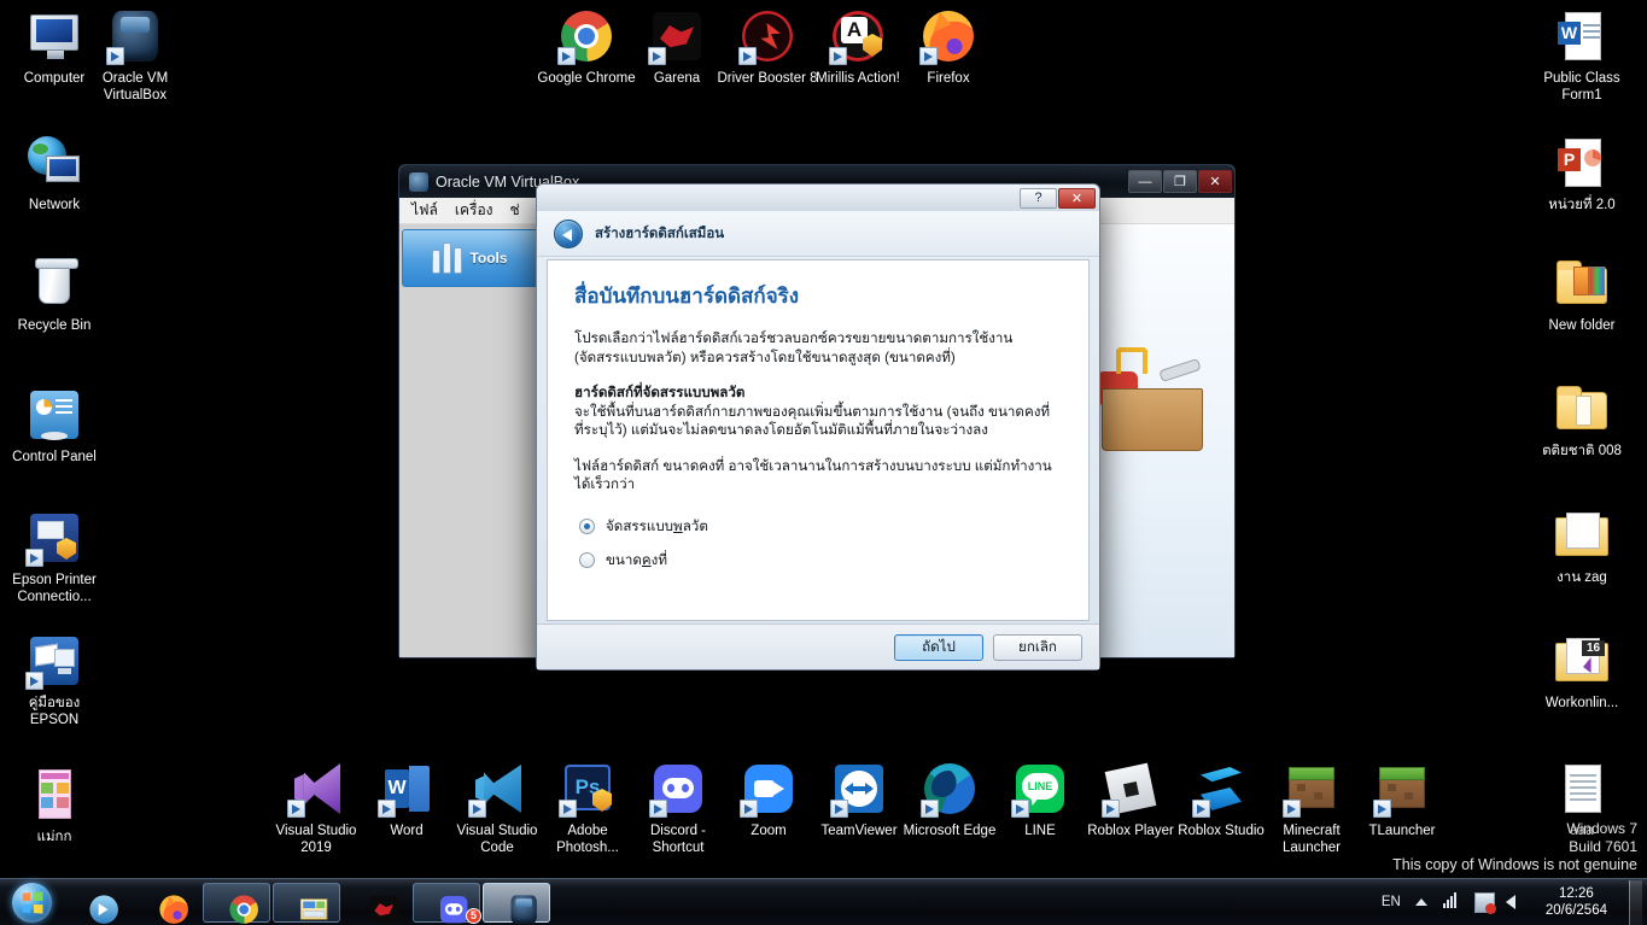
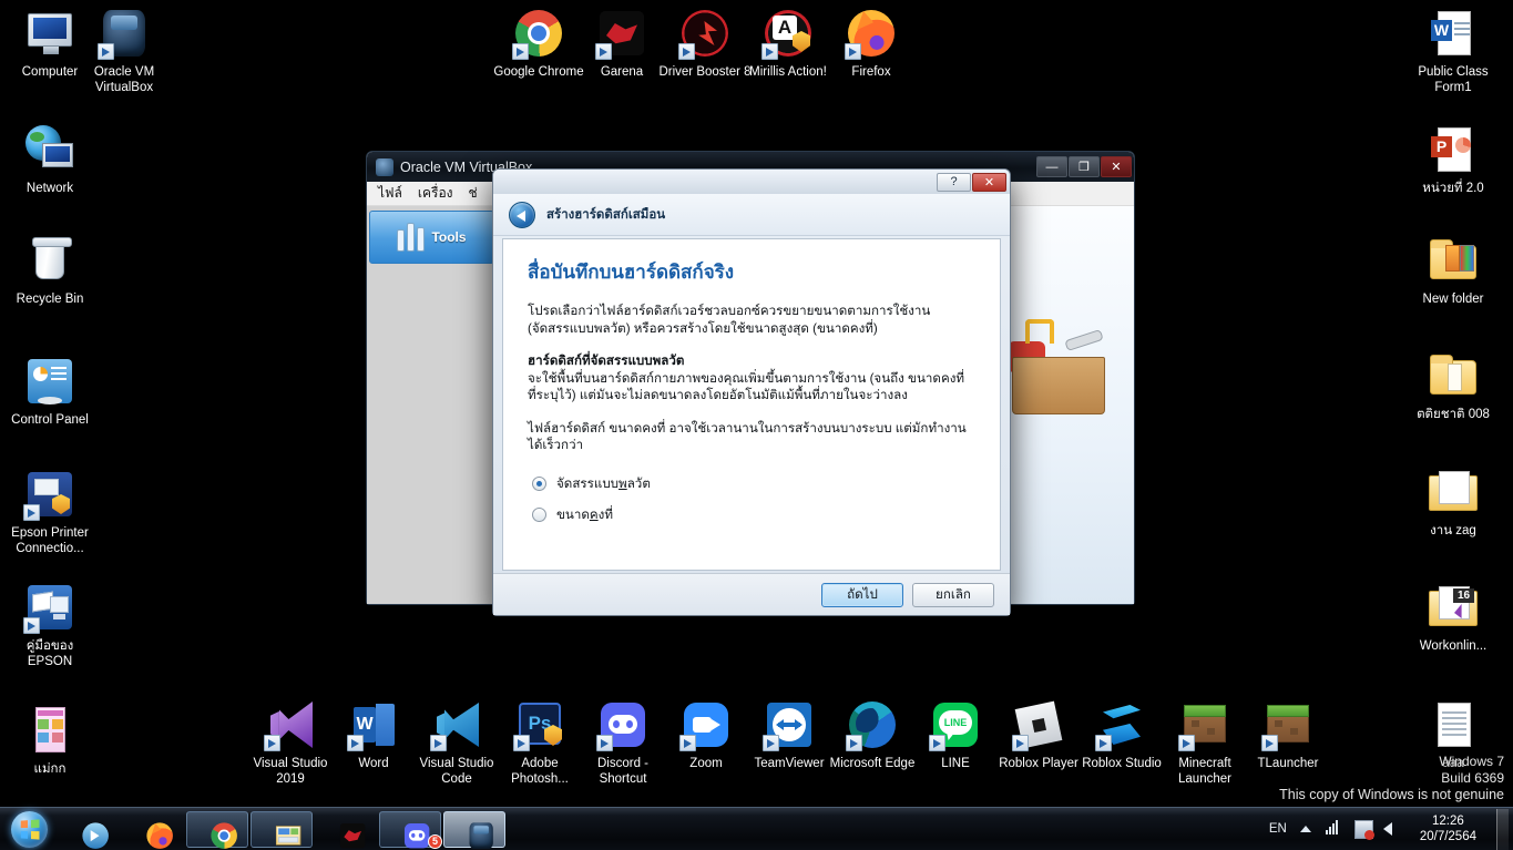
  Computer
  Oracle VM VirtualBox
  Network
  Recycle Bin
  Control Panel
  Epson Printer Connectio...
  คู่มือของ EPSON
  แม่กก
  Google Chrome
  Garena
  Driver Booster 8
  A
  Mirillis Action!
  Firefox
  W
  Public Class Form1
  P
  หน่วยที่ 2.0
  New folder
  ตติยชาติ 008
  งาน zag
  16
  Workonlin...
  Visual Studio 2019
  W
  Word
  Visual Studio Code
  Ps
  Adobe Photosh...
  Discord - Shortcut
  Zoom
  TeamViewer
  Microsoft Edge
  LINE
  LINE
  Roblox Player
  Roblox Studio
  Minecraft Launcher
  TLauncher
  aaa
  Oracle VM VirtualBox
  —
  ❐
  ✕
  ไฟล์
  เครื่อง
  ช่
  Tools
  ?
  ✕
  สร้างฮาร์ดดิสก์เสมือน
  สื่อบันทึกบนฮาร์ดดิสก์จริง
  โปรดเลือกว่าไฟล์ฮาร์ดดิสก์เวอร์ชวลบอกซ์ควรขยายขนาดตามการใช้งาน (จัดสรรแบบพลวัต) หรือควรสร้างโดยใช้ขนาดสูงสุด (ขนาดคงที่)
  ฮาร์ดดิสก์ที่จัดสรรแบบพลวัต
  จะใช้พื้นที่บนฮาร์ดดิสก์กายภาพของคุณเพิ่มขึ้นตามการใช้งาน (จนถึง ขนาดคงที่ ที่ระบุไว้) แต่มันจะไม่ลดขนาดลงโดยอัตโนมัติแม้พื้นที่ภายในจะว่างลง
  ไฟล์ฮาร์ดดิสก์ ขนาดคงที่ อาจใช้เวลานานในการสร้างบนบางระบบ แต่มักทำงานได้เร็วกว่า
  จัดสรรแบบพลวัต
  ขนาดคงที่
  ถัดไป
  ยกเลิก
  Windows 7
- Build 7601
+ Build 6369
  This copy of Windows is not genuine
  5
  EN
  12:26
- 20/6/2564
+ 20/7/2564
